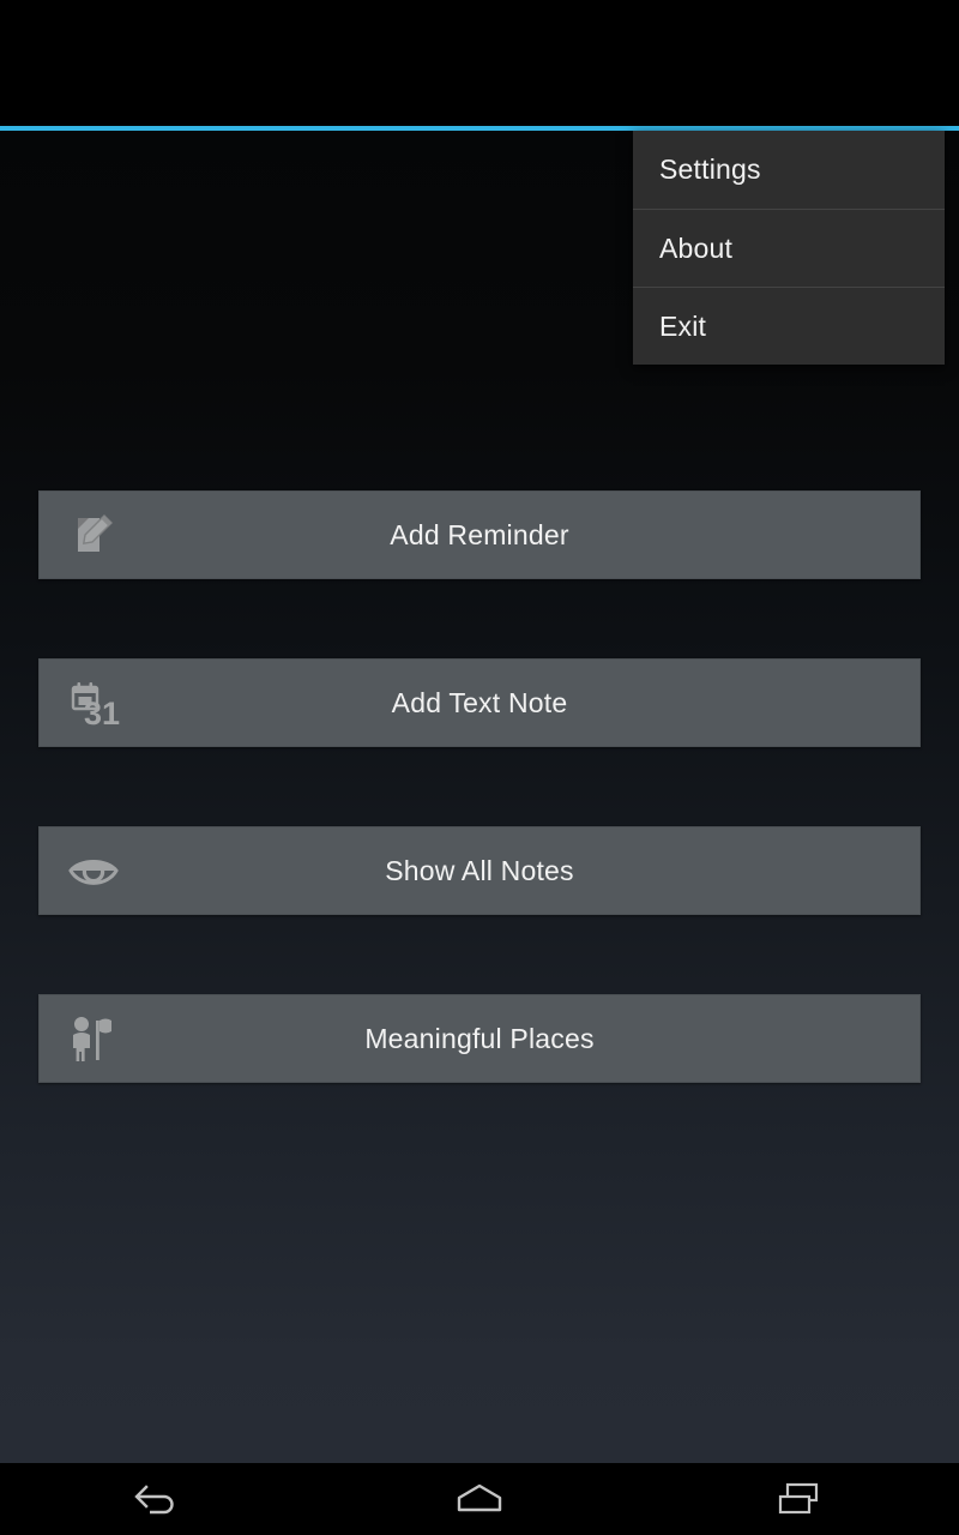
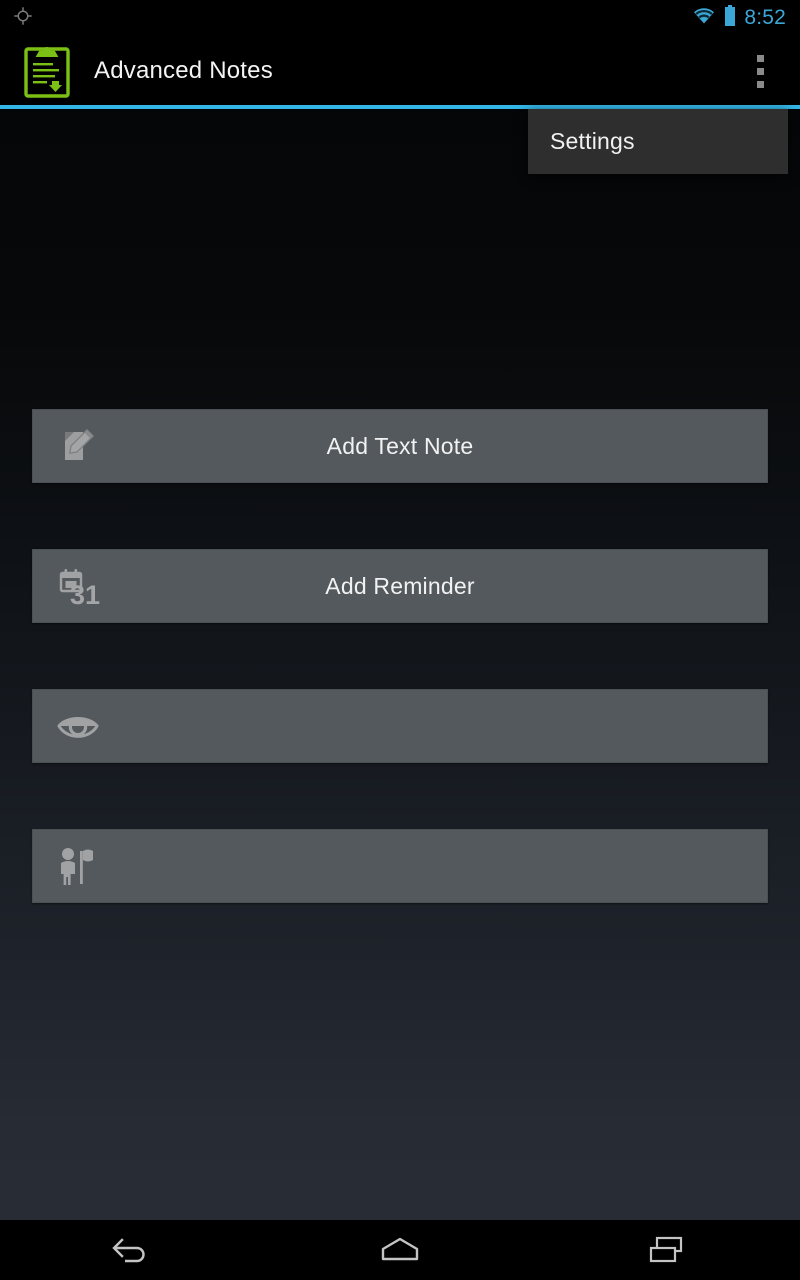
+ 8:52
+ Advanced Notes
- Add Reminder
+ Add Text Note
  31
- Add Text Note
+ Add Reminder
- Show All Notes
- Meaningful Places
  Settings
- About
- Exit
